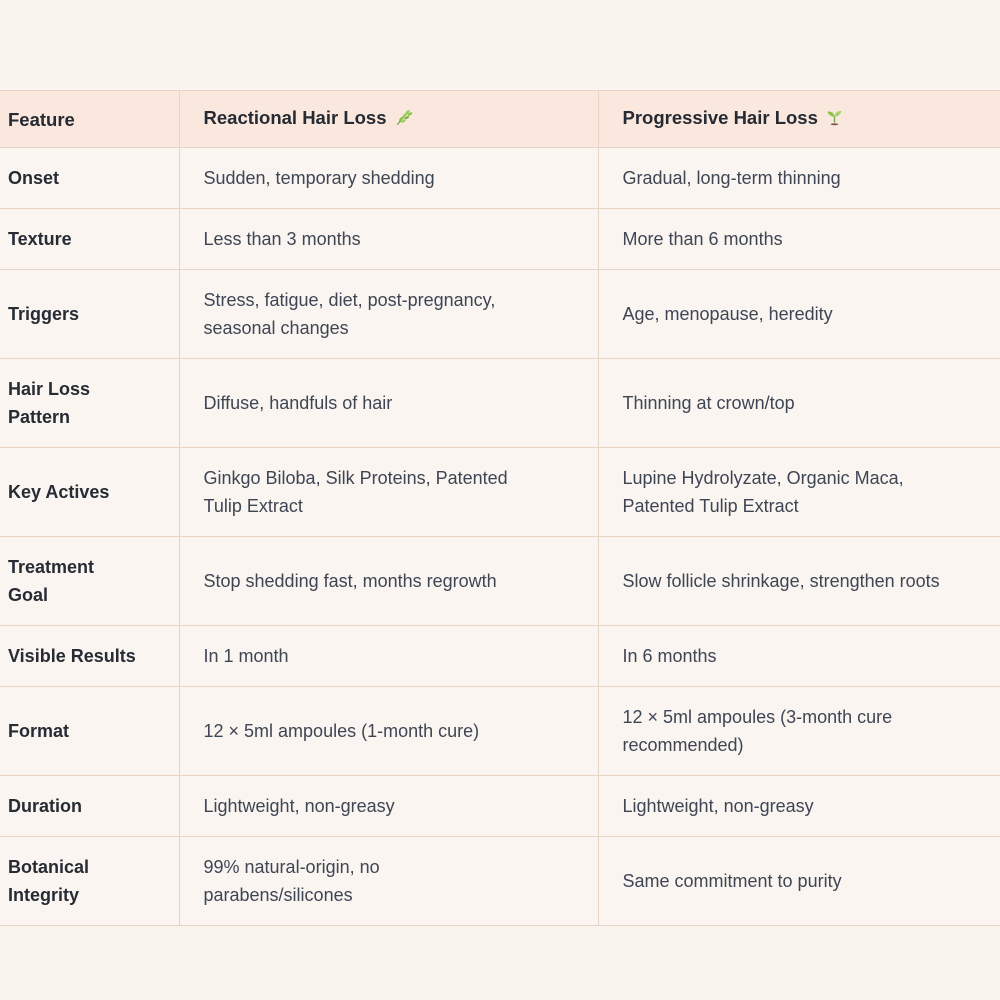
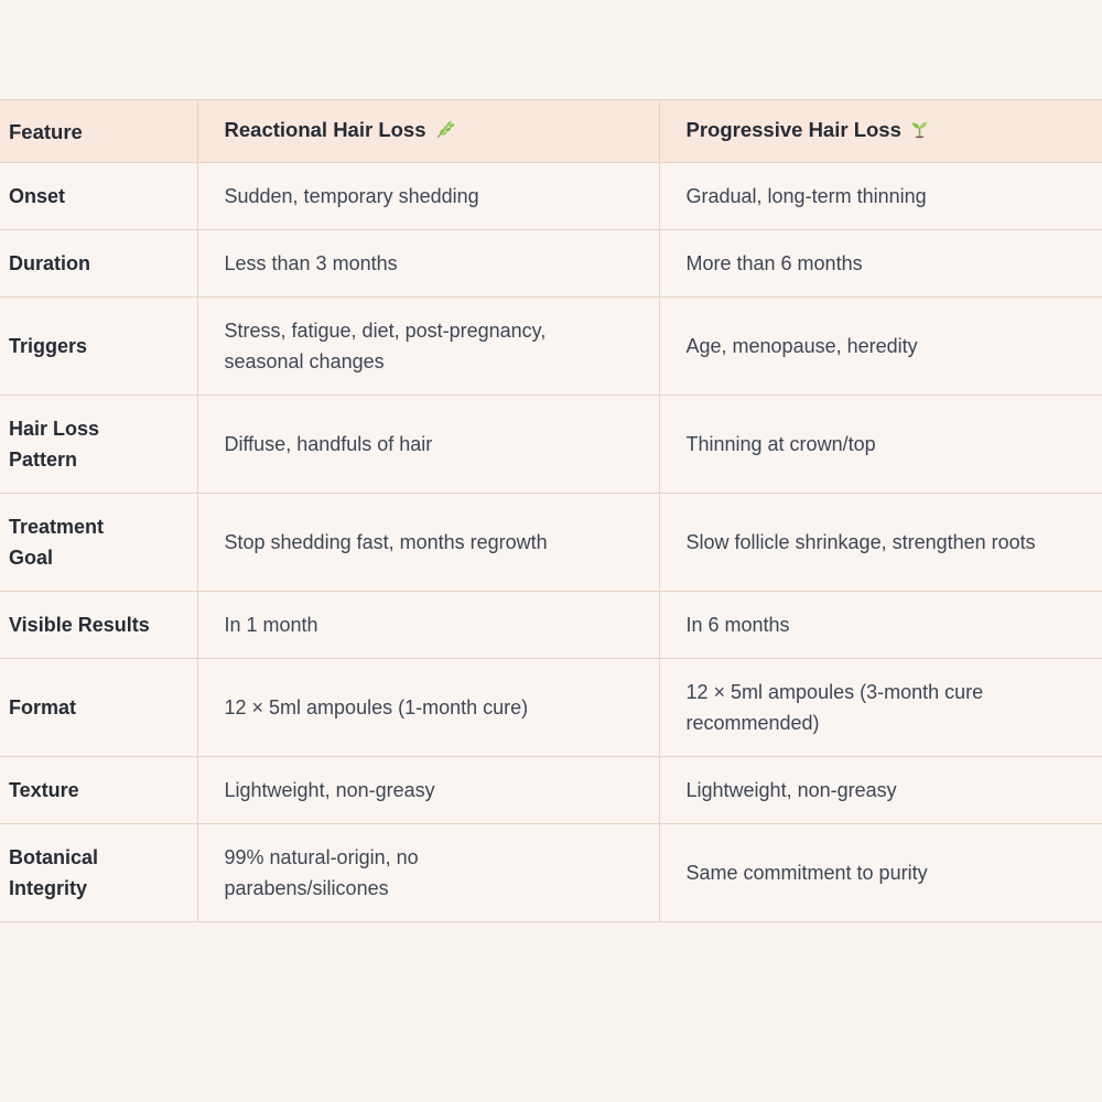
  Feature	Reactional Hair Loss	Progressive Hair Loss
  Onset	Sudden, temporary shedding	Gradual, long-term thinning
- Texture	Less than 3 months	More than 6 months
+ Duration	Less than 3 months	More than 6 months
  Triggers	Stress, fatigue, diet, post-pregnancy, seasonal changes	Age, menopause, heredity
  Hair Loss Pattern	Diffuse, handfuls of hair	Thinning at crown/top
- Key Actives	Ginkgo Biloba, Silk Proteins, Patented Tulip Extract	Lupine Hydrolyzate, Organic Maca, Patented Tulip Extract
  Treatment Goal	Stop shedding fast, months regrowth	Slow follicle shrinkage, strengthen roots
  Visible Results	In 1 month	In 6 months
  Format	12 × 5ml ampoules (1-month cure)	12 × 5ml ampoules (3-month cure recommended)
- Duration	Lightweight, non-greasy	Lightweight, non-greasy
+ Texture	Lightweight, non-greasy	Lightweight, non-greasy
  Botanical Integrity	99% natural-origin, no parabens/silicones	Same commitment to purity
